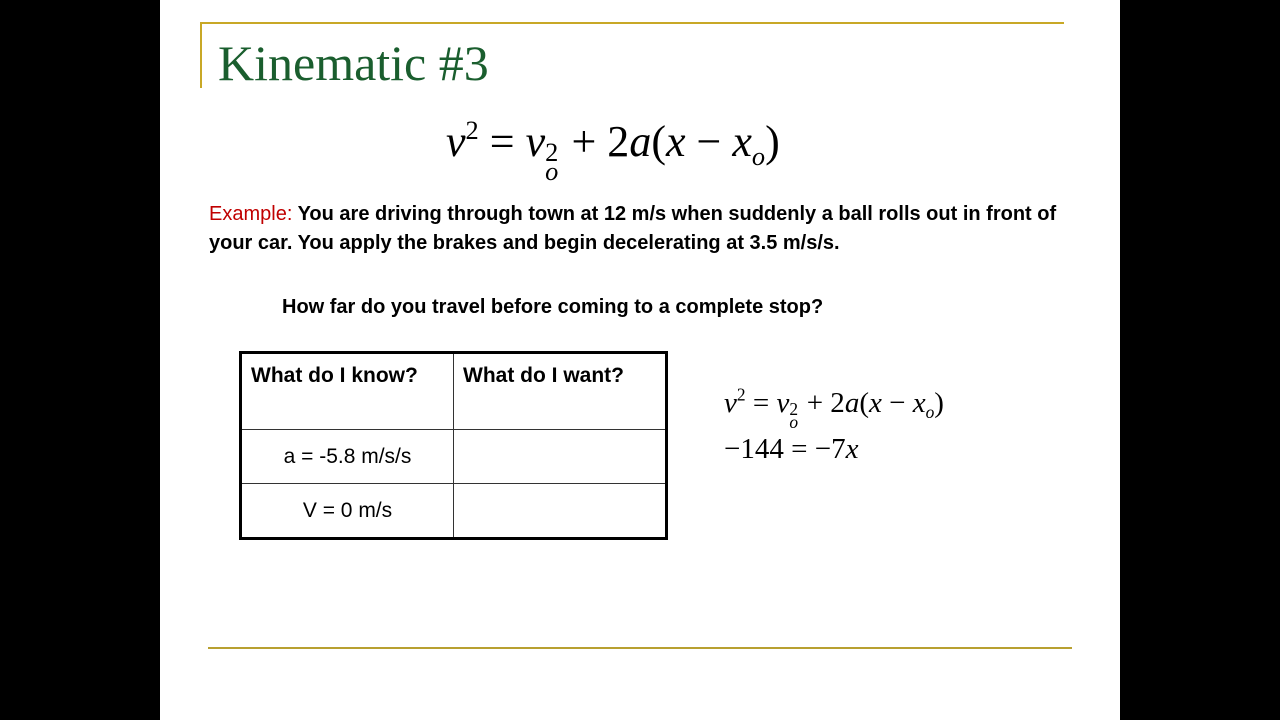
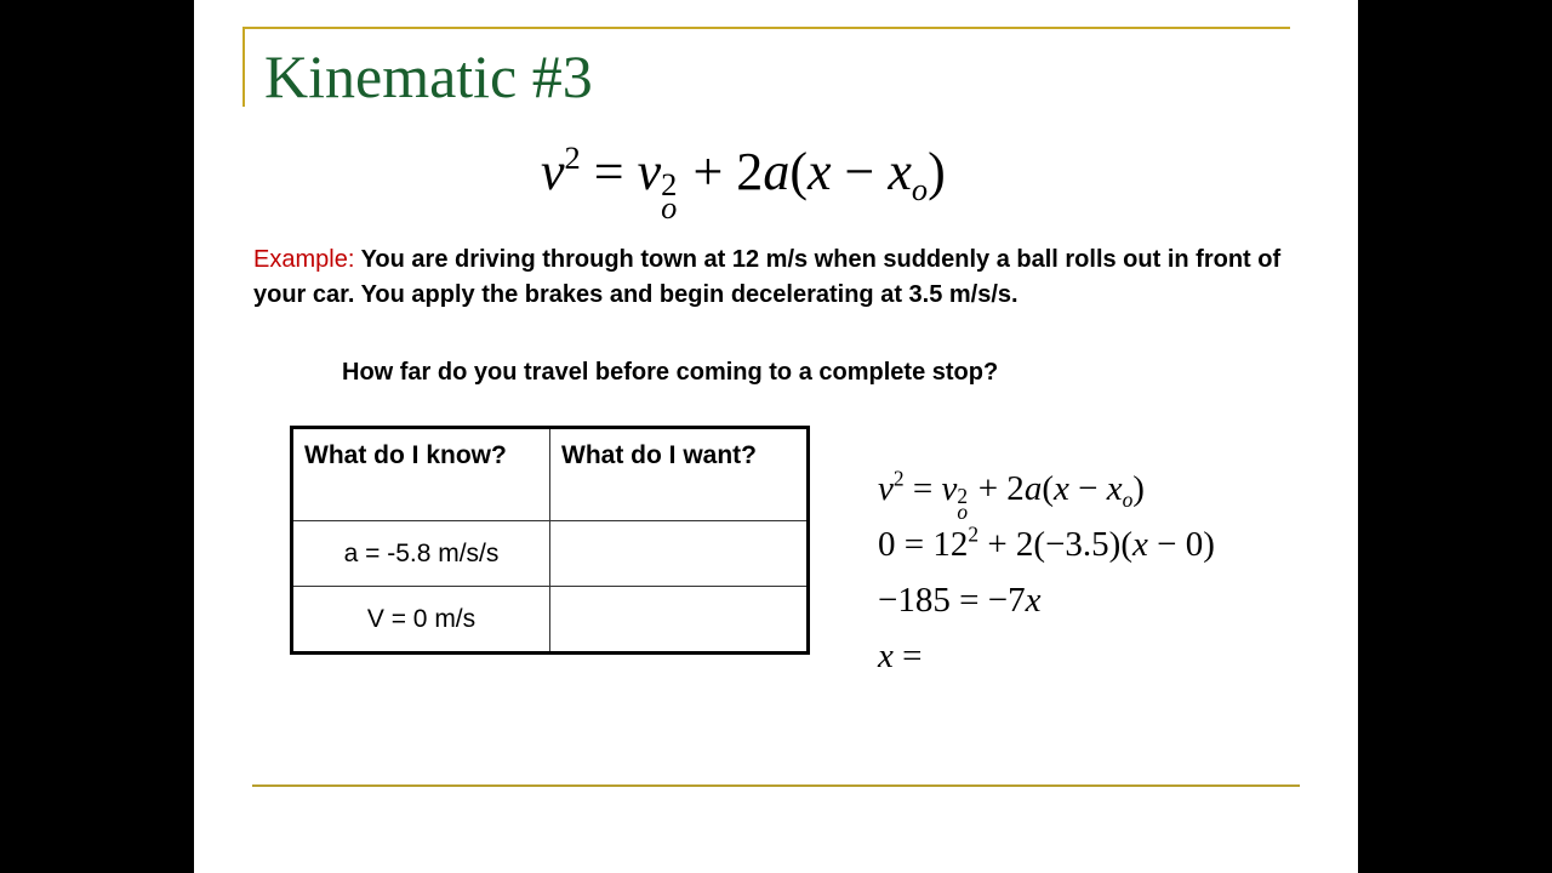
  Kinematic #3
  v2 = v
  2
  o
  + 2a(x − xo)
  Example: You are driving through town at 12 m/s when suddenly a ball rolls out in front of your car. You apply the brakes and begin decelerating at 3.5 m/s/s.
  How far do you travel before coming to a complete stop?
  What do I know?	What do I want?
  a = -5.8 m/s/s
  V = 0 m/s
  v2 = v
  2
  o
  + 2a(x − xo)
+ 0 = 122 + 2(−3.5)(x − 0)
- −144 = −7x
+ −185 = −7x
+ x =
